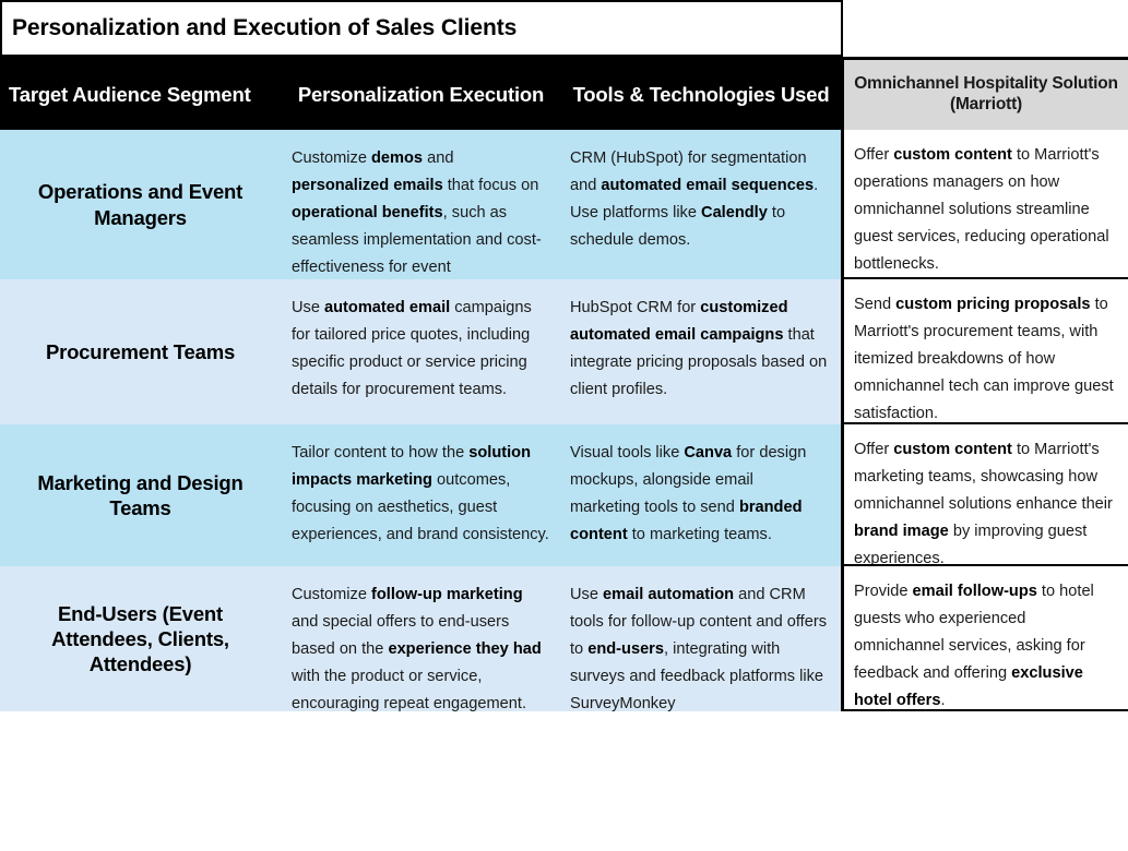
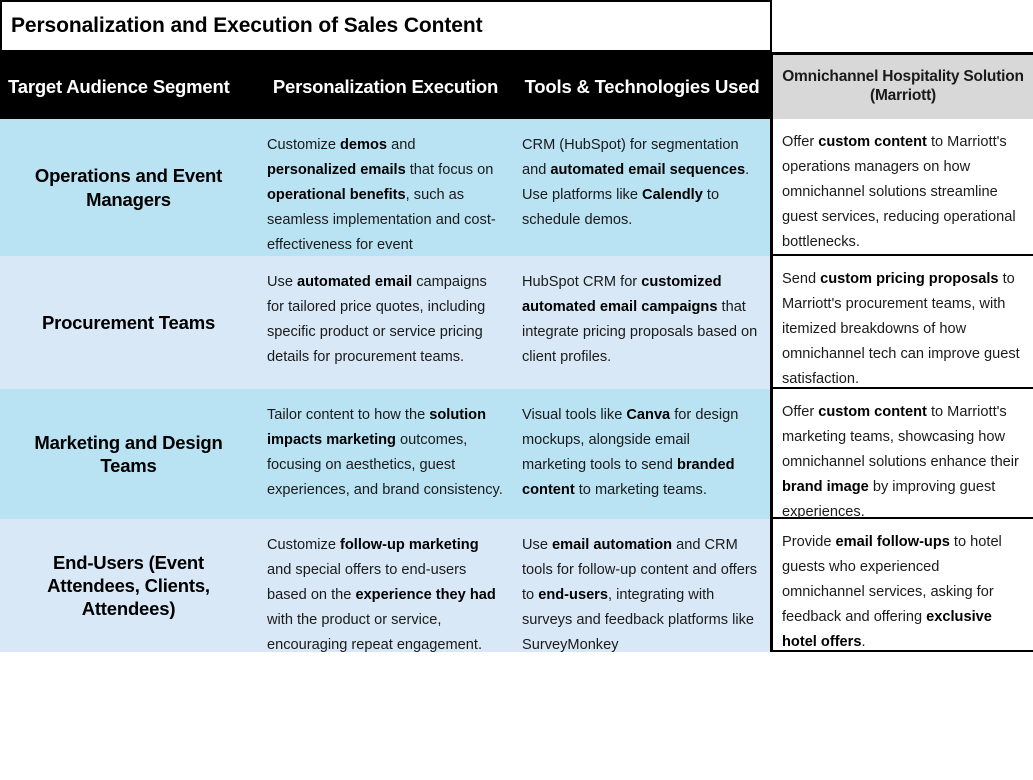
- Personalization and Execution of Sales Clients
+ Personalization and Execution of Sales Content
  Target Audience Segment
  Personalization Execution
  Tools & Technologies Used
  Omnichannel Hospitality Solution (Marriott)
  Operations and Event Managers
  Customize demos and personalized emails that focus on operational benefits, such as seamless implementation and cost-effectiveness for event
  CRM (HubSpot) for segmentation and automated email sequences. Use platforms like Calendly to schedule demos.
  Offer custom content to Marriott's operations managers on how omnichannel solutions streamline guest services, reducing operational bottlenecks.
  Procurement Teams
  Use automated email campaigns for tailored price quotes, including specific product or service pricing details for procurement teams.
  HubSpot CRM for customized automated email campaigns that integrate pricing proposals based on client profiles.
  Send custom pricing proposals to Marriott's procurement teams, with itemized breakdowns of how omnichannel tech can improve guest satisfaction.
  Marketing and Design Teams
  Tailor content to how the solution impacts marketing outcomes, focusing on aesthetics, guest experiences, and brand consistency.
  Visual tools like Canva for design mockups, alongside email marketing tools to send branded content to marketing teams.
  Offer custom content to Marriott's marketing teams, showcasing how omnichannel solutions enhance their brand image by improving guest experiences.
  End-Users (Event Attendees, Clients, Attendees)
  Customize follow-up marketing and special offers to end-users based on the experience they had with the product or service, encouraging repeat engagement.
  Use email automation and CRM tools for follow-up content and offers to end-users, integrating with surveys and feedback platforms like SurveyMonkey
  Provide email follow-ups to hotel guests who experienced omnichannel services, asking for feedback and offering exclusive hotel offers.
